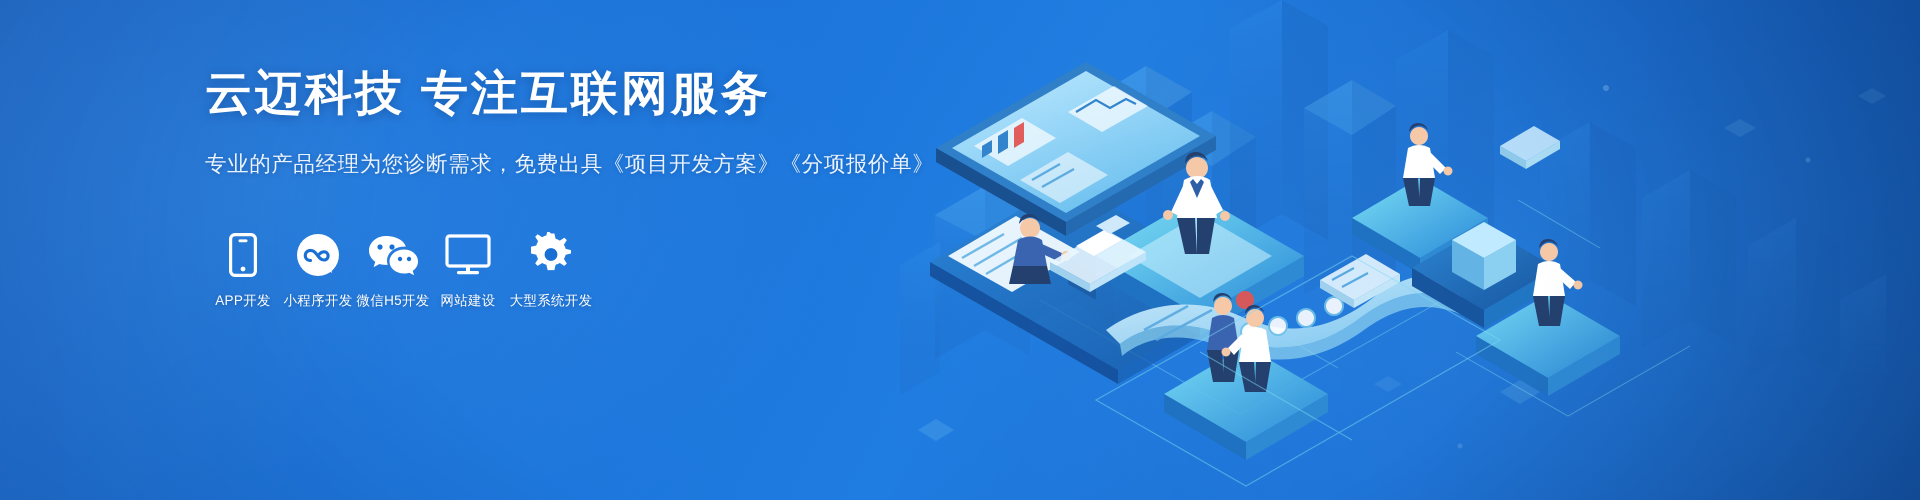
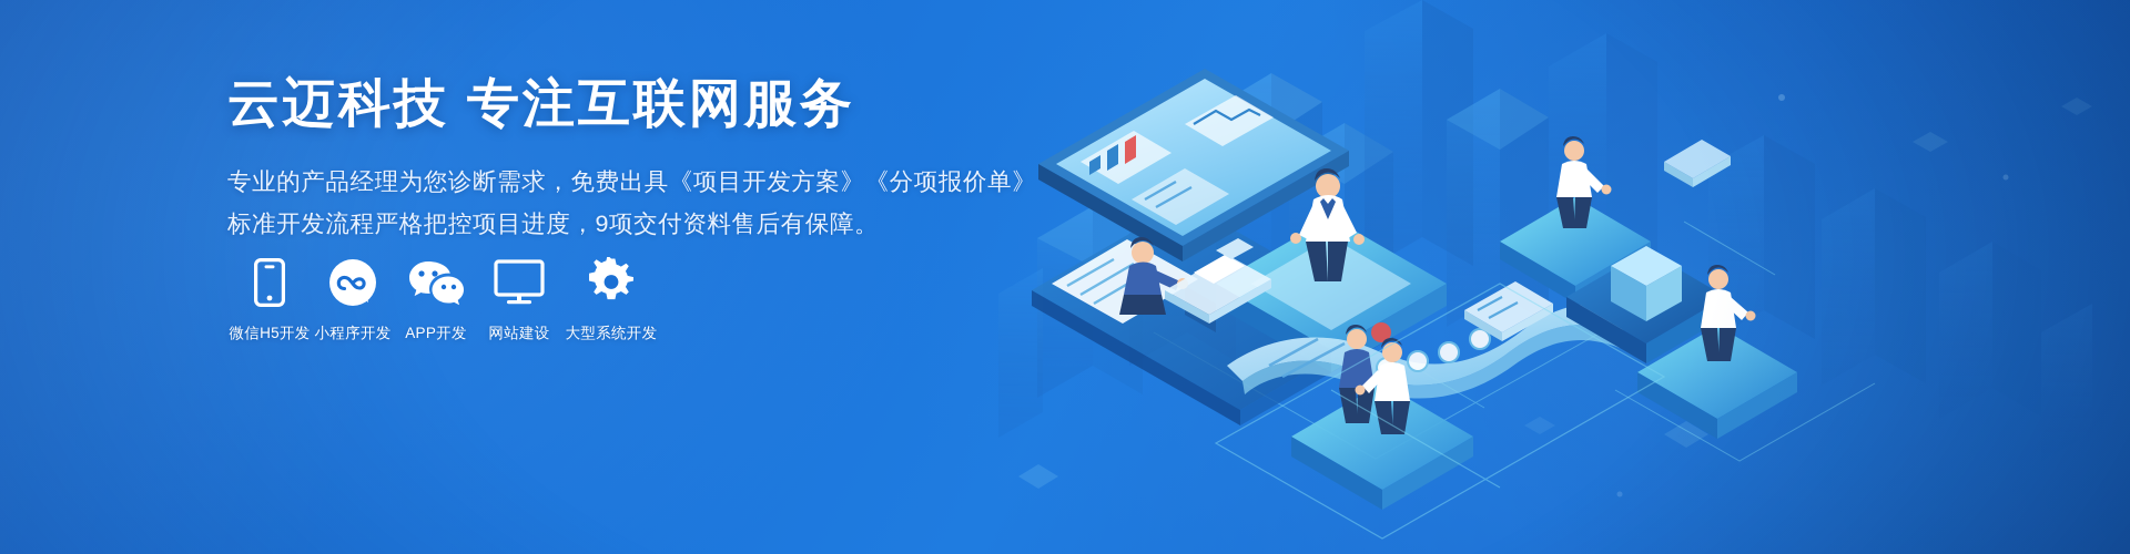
  云迈科技 专注互联网服务
  专业的产品经理为您诊断需求，免费出具《项目开发方案》《分项报价单》
+ 标准开发流程严格把控项目进度，9项交付资料售后有保障。
- APP开发
+ 微信H5开发
  小程序开发
- 微信H5开发
+ APP开发
  网站建设
  大型系统开发
